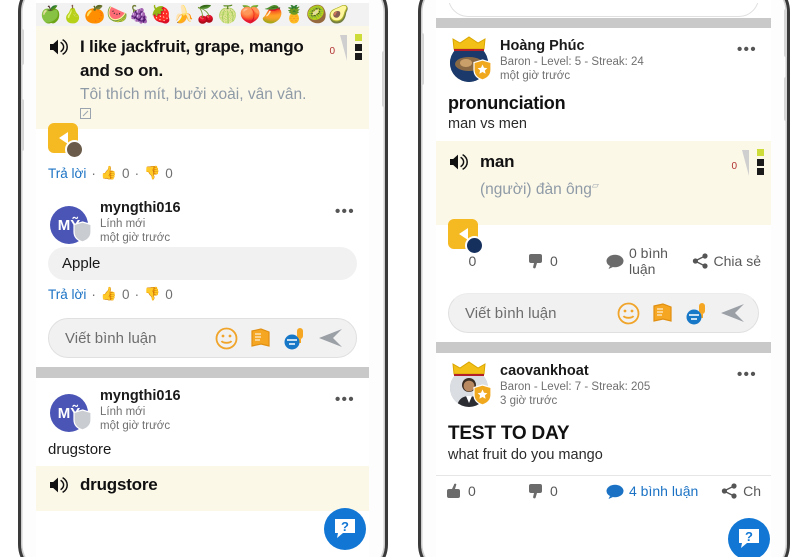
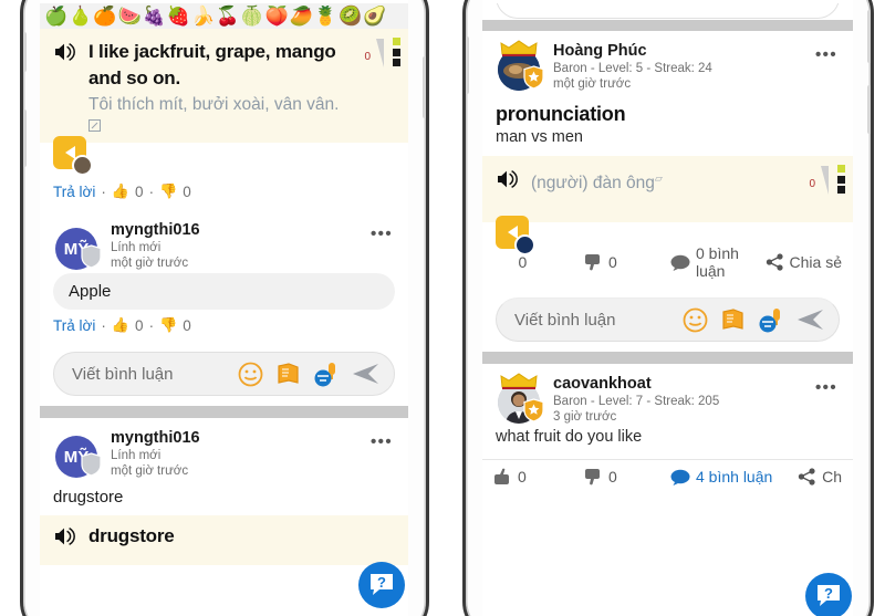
  🍏🍐🍊🍉🍇🍓🍌🍒🍈🍑🥭🍍🥝🥑
  0
  I like jackfruit, grape, mango and so on.
  Tôi thích mít, bưởi xoài, vân vân.
  Trả lời
  ·
  👍
  0
  ·
  👎
  0
  myngthi016
  Lính mới
  một giờ trước
  •••
  Apple
  Trả lời
  ·
  👍
  0
  ·
  👎
  0
  Viết bình luận
  myngthi016
  Lính mới
  một giờ trước
  •••
  drugstore
  drugstore
  Hoàng Phúc
  Baron - Level: 5 - Streak: 24
  một giờ trước
  •••
  pronunciation
  man vs men
  0
- man
  (người) đàn ông▱
  0
  0
  0 bình luận
  Chia sẻ
  Viết bình luận
  caovankhoat
  Baron - Level: 7 - Streak: 205
  3 giờ trước
  •••
- TEST TO DAY
- what fruit do you mango
+ what fruit do you like
  0
  0
  4 bình luận
  Ch
  ?
  ?
